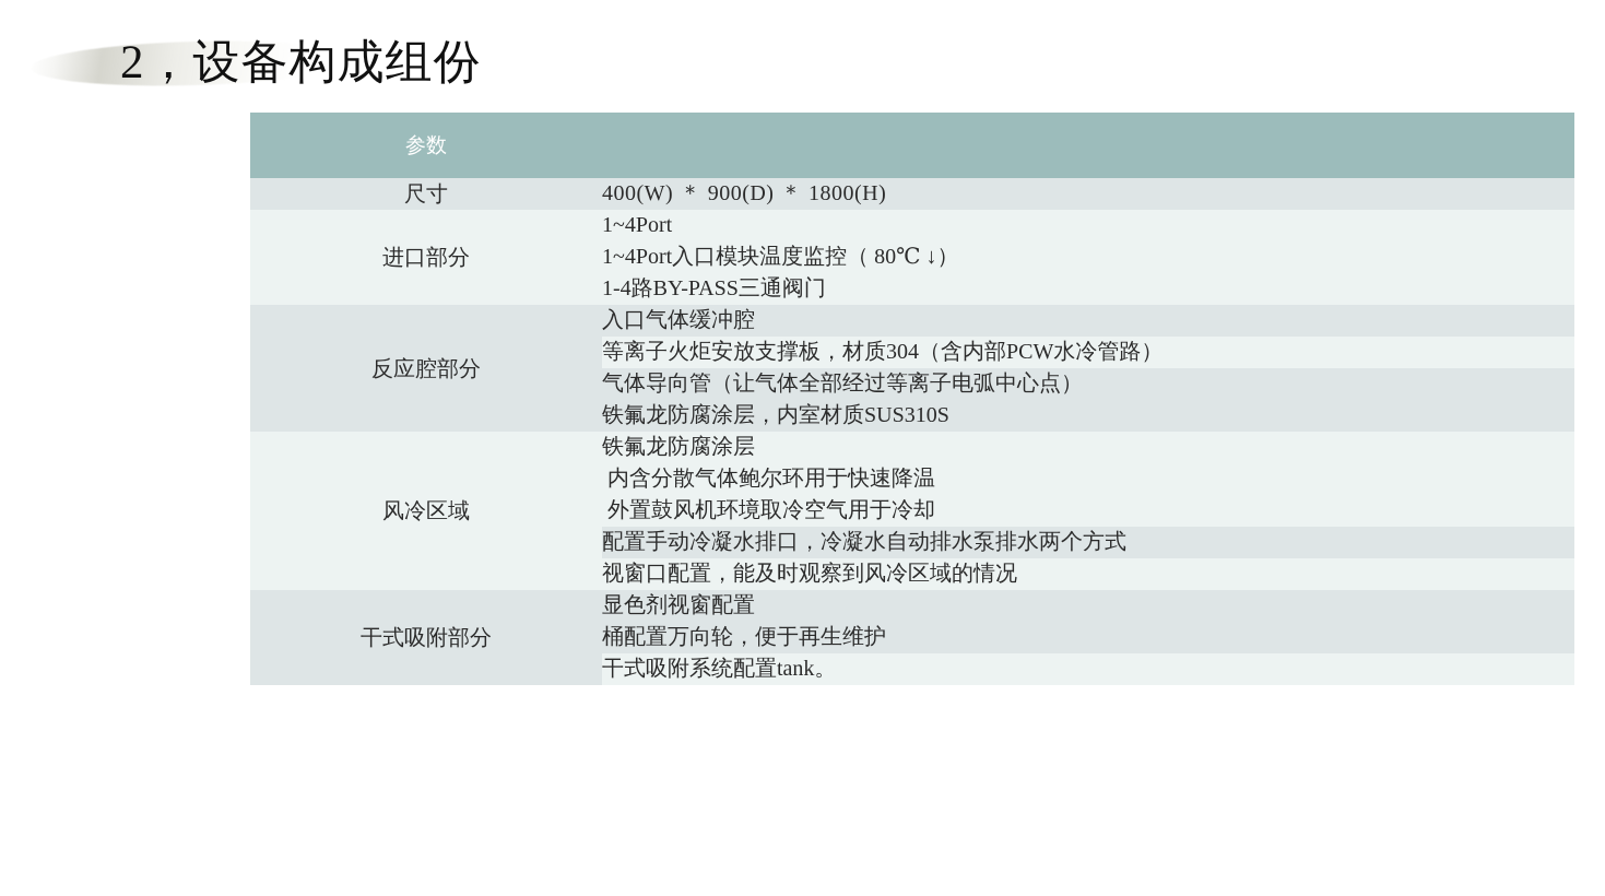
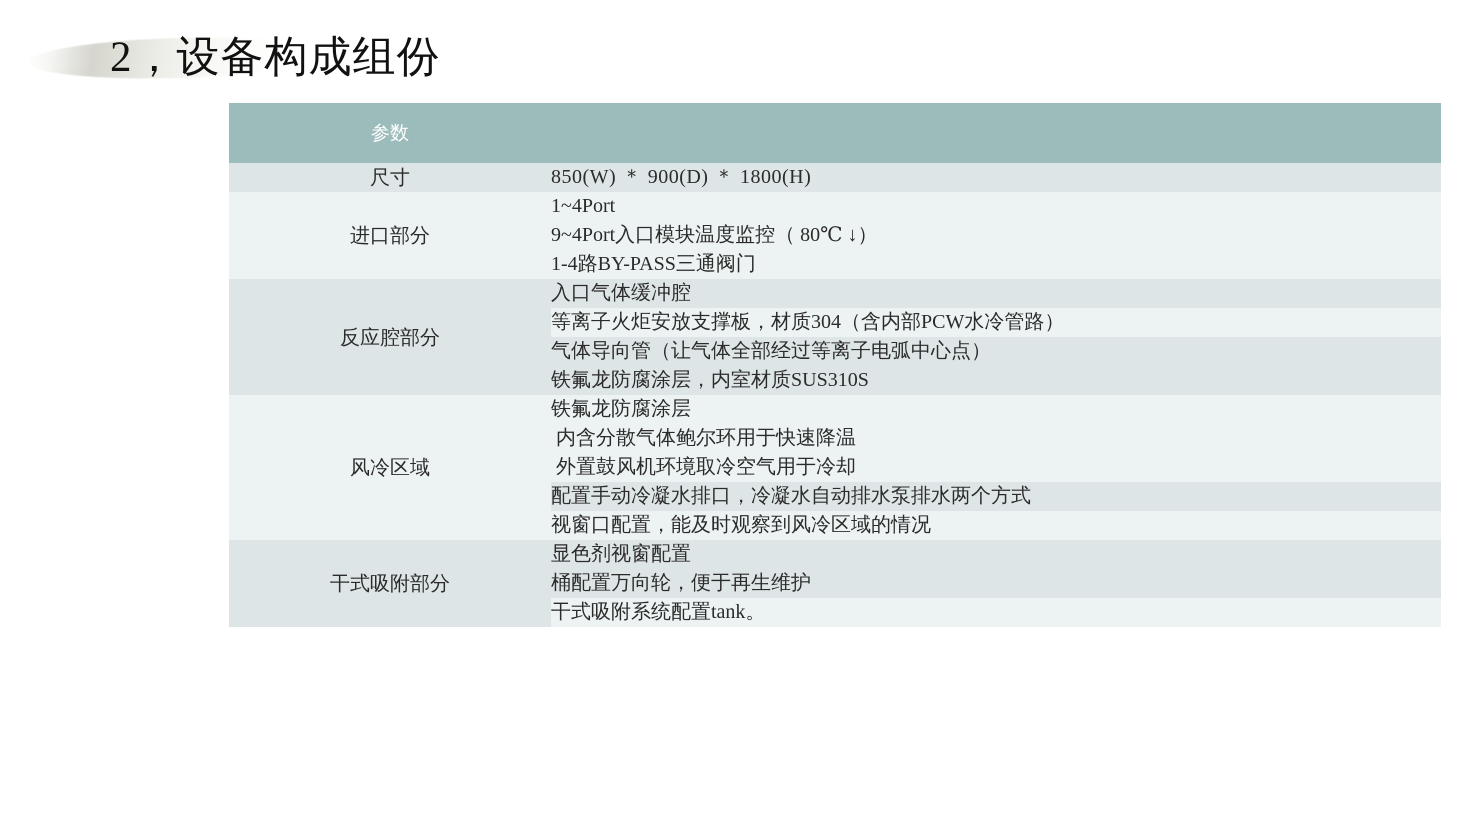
  2，设备构成组份
  参数
- 尺寸	400(W) ＊ 900(D) ＊ 1800(H)
+ 尺寸	850(W) ＊ 900(D) ＊ 1800(H)
- 进口部分	1~4Port 1~4Port入口模块温度监控（ 80℃ ↓） 1-4路BY-PASS三通阀门
+ 进口部分	1~4Port 9~4Port入口模块温度监控（ 80℃ ↓） 1-4路BY-PASS三通阀门
  反应腔部分	入口气体缓冲腔
  等离子火炬安放支撑板，材质304（含内部PCW水冷管路）
  气体导向管（让气体全部经过等离子电弧中心点） 铁氟龙防腐涂层，内室材质SUS310S
  风冷区域	铁氟龙防腐涂层 内含分散气体鲍尔环用于快速降温 外置鼓风机环境取冷空气用于冷却
  配置手动冷凝水排口，冷凝水自动排水泵排水两个方式
  视窗口配置，能及时观察到风冷区域的情况
  干式吸附部分	显色剂视窗配置
  桶配置万向轮，便于再生维护
  干式吸附系统配置tank。
